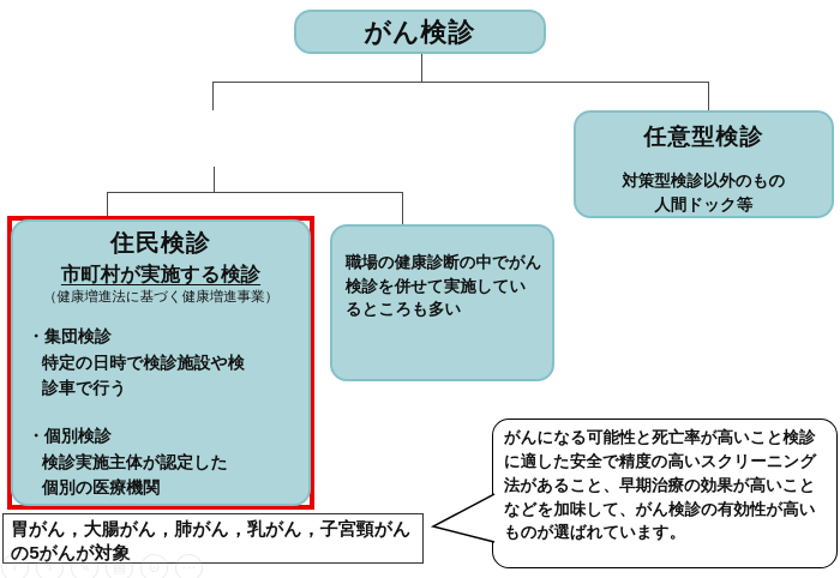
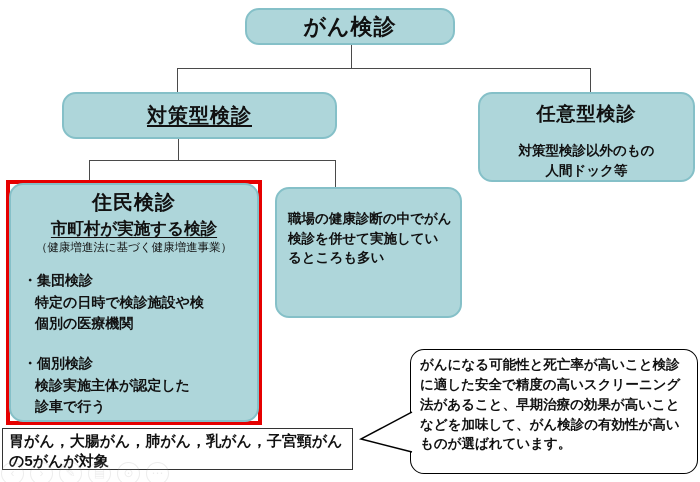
  がん検診
+ 対策型検診
  任意型検診
  対策型検診以外のもの
  人間ドック等
  住民検診
  市町村が実施する検診
  （健康増進法に基づく健康増進事業）
  ・集団検診
  特定の日時で検診施設や検
- 診車で行う
+ 個別の医療機関
  ・個別検診
  検診実施主体が認定した
- 個別の医療機関
+ 診車で行う
  職場の健康診断の中でがん検診を併せて実施しているところも多い
  胃がん，大腸がん，肺がん，乳がん，子宮頸がんの5がんが対象
  がんになる可能性と死亡率が高いこと検診に適した安全で精度の高いスクリーニング法があること、早期治療の効果が高いことなどを加味して、がん検診の有効性が高いものが選ばれています。
  ‹
  ›
  ✎
  ▤
  ⊙
  ⋯
